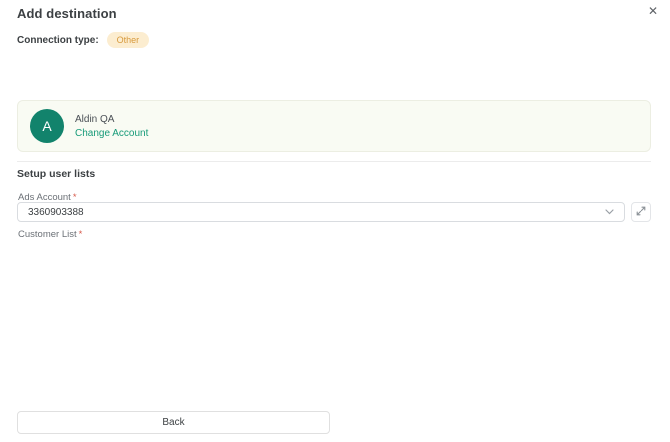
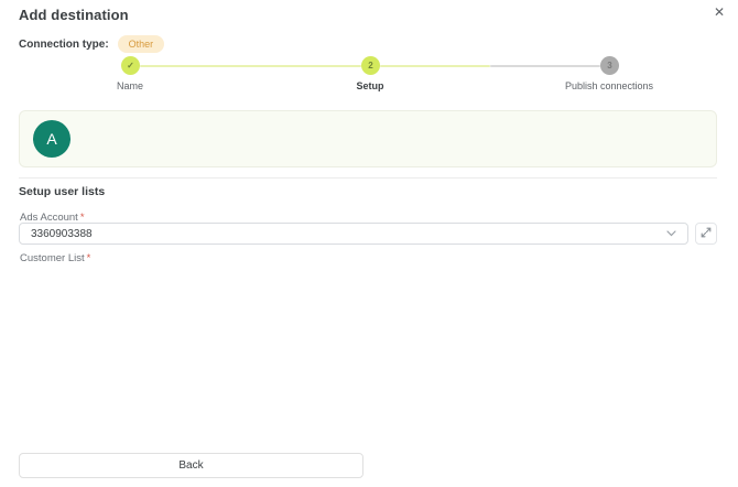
  Add destination
  ✕
  Connection type:
  Other
+ ✓
+ 2
+ 3
+ Name
+ Setup
+ Publish connections
  A
- Aldin QA
- Change Account
  Setup user lists
  Ads Account *
  3360903388
  Customer List *
  Back
